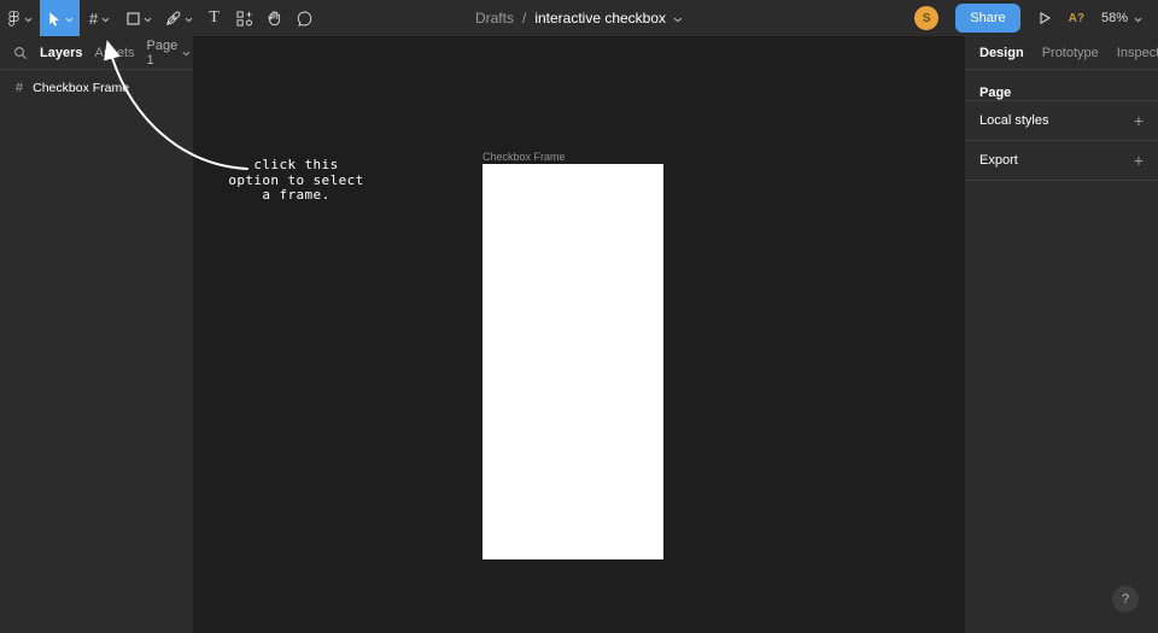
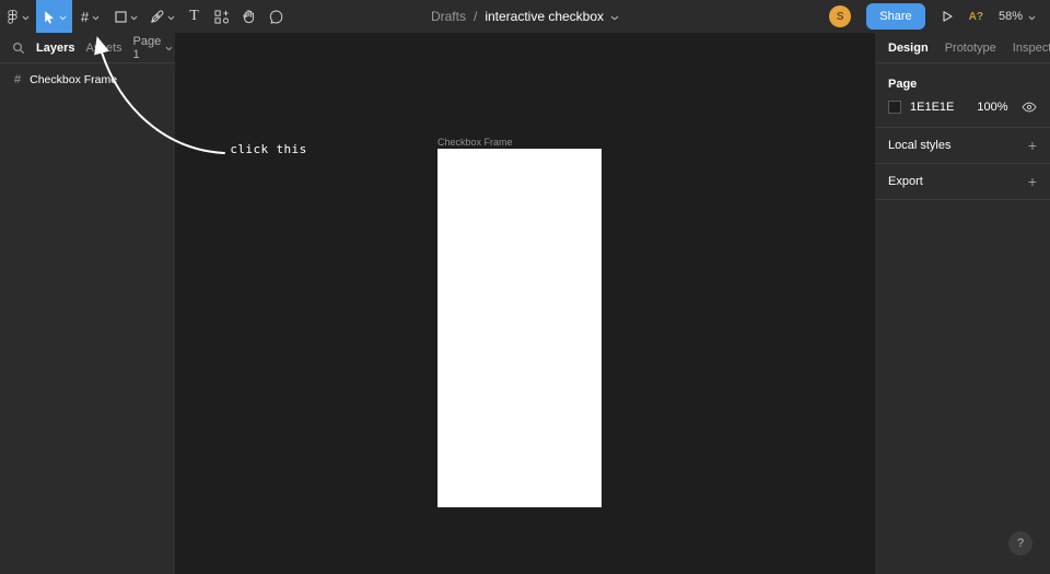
  #
  T
  Drafts
  /
  interactive checkbox
  S
  Share
  A?
  58%
  Layers
  Assets
  Page 1
  #
  Checkbox Fram
  click this
- option to select
- a frame.
  Checkbox Frame
  Design
  Prototype
  Inspec
  Page
+ 1E1E1E
+ 100%
  Local styles
  +
  Export
  +
  ?
